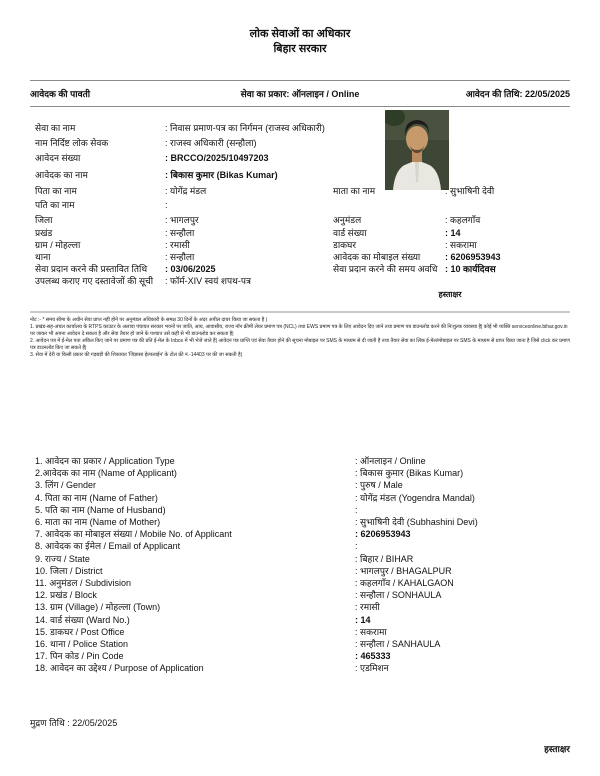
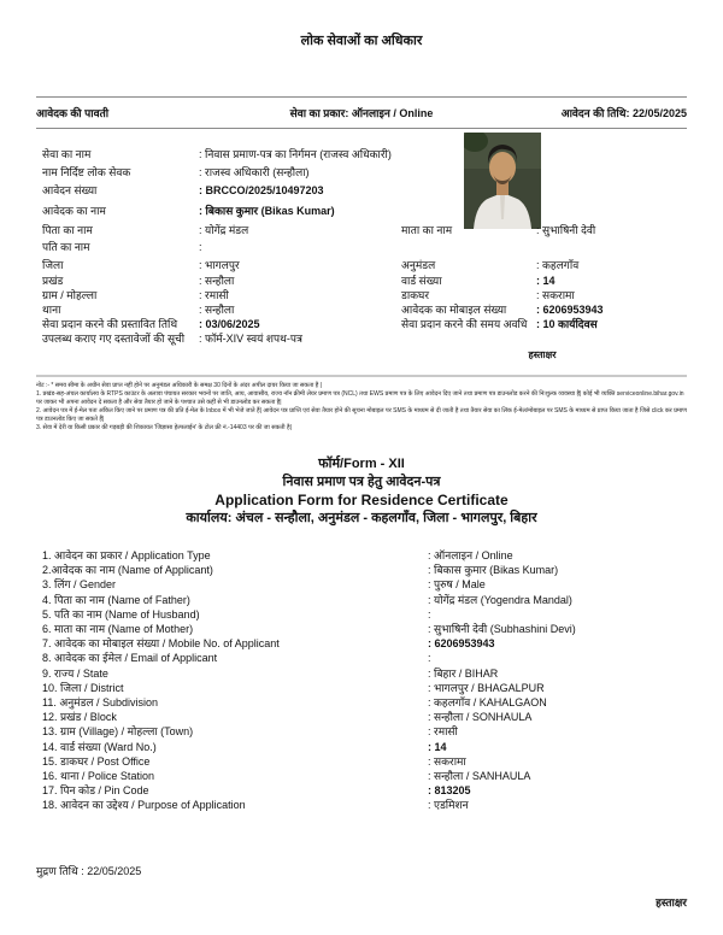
  लोक सेवाओं का अधिकार
- बिहार सरकार
  आवेदक की पावती
  सेवा का प्रकार: ऑनलाइन / Online
  आवेदन की तिथि: 22/05/2025
  सेवा का नाम
  निवास प्रमाण-पत्र का निर्गमन (राजस्व अधिकारी)
  नाम निर्दिष्ट लोक सेवक
  राजस्व अधिकारी (सन्हौला)
  आवेदन संख्या
  BRCCO/2025/10497203
  आवेदक का नाम
  बिकास कुमार (Bikas Kumar)
  पिता का नाम
  योगेंद्र मंडल
  पति का नाम
  जिला
  भागलपुर
  प्रखंड
  सन्हौला
  ग्राम / मोहल्ला
  रमासी
  थाना
  सन्हौला
  सेवा प्रदान करने की प्रस्तावित तिथि
  03/06/2025
  उपलब्ध कराए गए दस्तावेजों की सूची
  फॉर्म-XIV स्वयं शपथ-पत्र
  माता का नाम
  सुभाषिनी देवी
  अनुमंडल
  कहलगाँव
  वार्ड संख्या
  14
  डाकघर
  सकरामा
  आवेदक का मोबाइल संख्या
  6206953943
  सेवा प्रदान करने की समय अवधि
  10 कार्यदिवस
  हस्ताक्षर
+ फॉर्म/Form - XII
+ निवास प्रमाण पत्र हेतु आवेदन-पत्र
+ Application Form for Residence Certificate
+ कार्यालय: अंचल - सन्हौला, अनुमंडल - कहलगाँव, जिला - भागलपुर, बिहार
  1. आवेदन का प्रकार / Application Type
  ऑनलाइन / Online
  2.आवेदक का नाम (Name of Applicant)
  बिकास कुमार (Bikas Kumar)
  3. लिंग / Gender
  पुरुष / Male
  4. पिता का नाम (Name of Father)
  योगेंद्र मंडल (Yogendra Mandal)
  5. पति का नाम (Name of Husband)
  6. माता का नाम (Name of Mother)
  सुभाषिनी देवी (Subhashini Devi)
  7. आवेदक का मोबाइल संख्या / Mobile No. of Applicant
  6206953943
  8. आवेदक का ईमेल / Email of Applicant
  9. राज्य / State
  बिहार / BIHAR
  10. जिला / District
  भागलपुर / BHAGALPUR
  11. अनुमंडल / Subdivision
  कहलगाँव / KAHALGAON
  12. प्रखंड / Block
  सन्हौला / SONHAULA
  13. ग्राम (Village) / मोहल्ला (Town)
  रमासी
  14. वार्ड संख्या (Ward No.)
  14
  15. डाकघर / Post Office
  सकरामा
  16. थाना / Police Station
  सन्हौला / SANHAULA
  17. पिन कोड / Pin Code
- 465333
+ 813205
  18. आवेदन का उद्देश्य / Purpose of Application
  एडमिशन
  मुद्रण तिथि : 22/05/2025
  हस्ताक्षर
